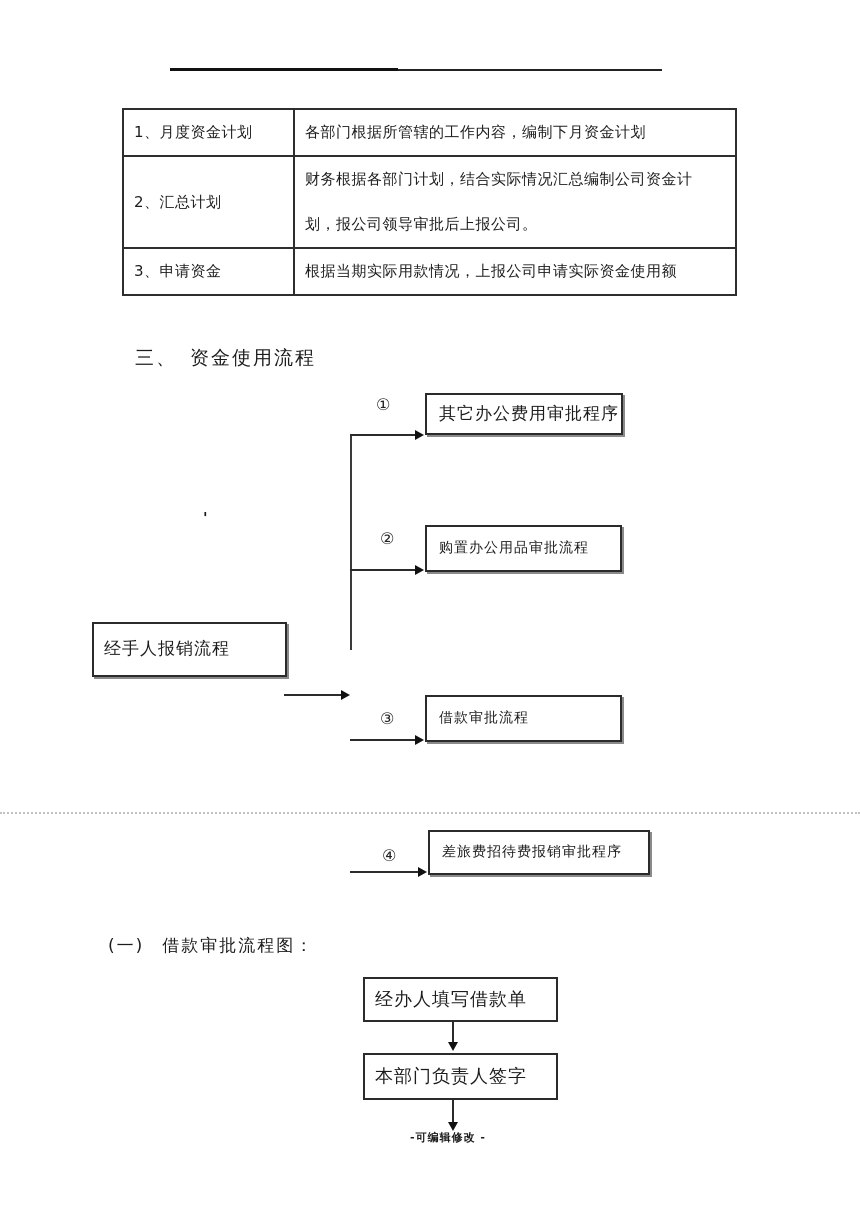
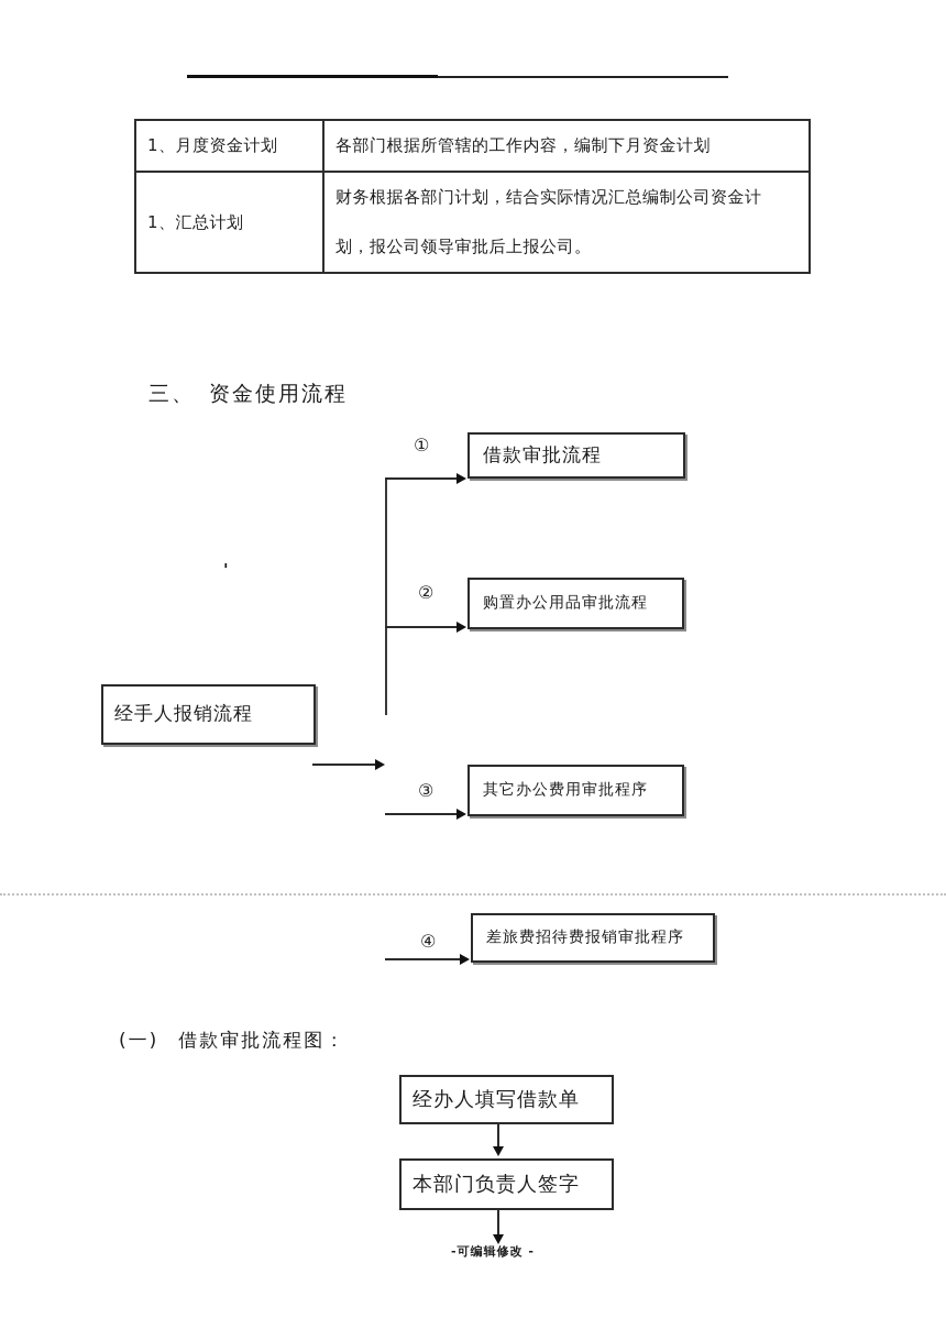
  1、月度资金计划	各部门根据所管辖的工作内容，编制下月资金计划
- 2、汇总计划	财务根据各部门计划，结合实际情况汇总编制公司资金计 划，报公司领导审批后上报公司。
+ 1、汇总计划	财务根据各部门计划，结合实际情况汇总编制公司资金计 划，报公司领导审批后上报公司。
- 3、申请资金	根据当期实际用款情况，上报公司申请实际资金使用额
  三、
  资金使用流程
  '
  ①
  ②
  ③
  ④
- 其它办公费用审批程序
+ 借款审批流程
  购置办公用品审批流程
  经手人报销流程
- 借款审批流程
+ 其它办公费用审批程序
  差旅费招待费报销审批程序
  (一)
  借款审批流程图：
  经办人填写借款单
  本部门负责人签字
  -可编辑修改 -
